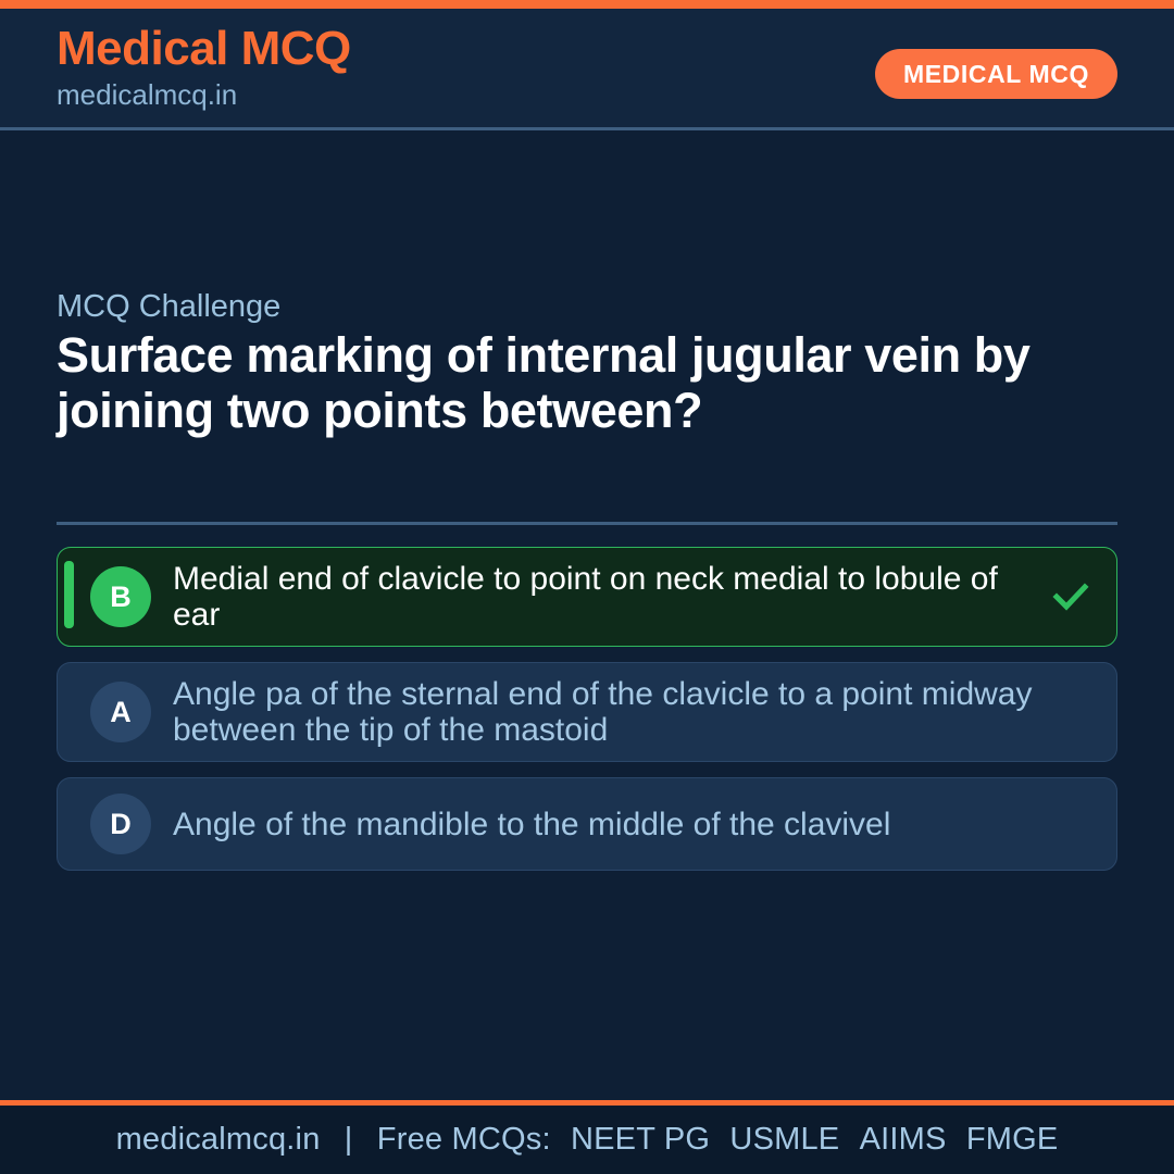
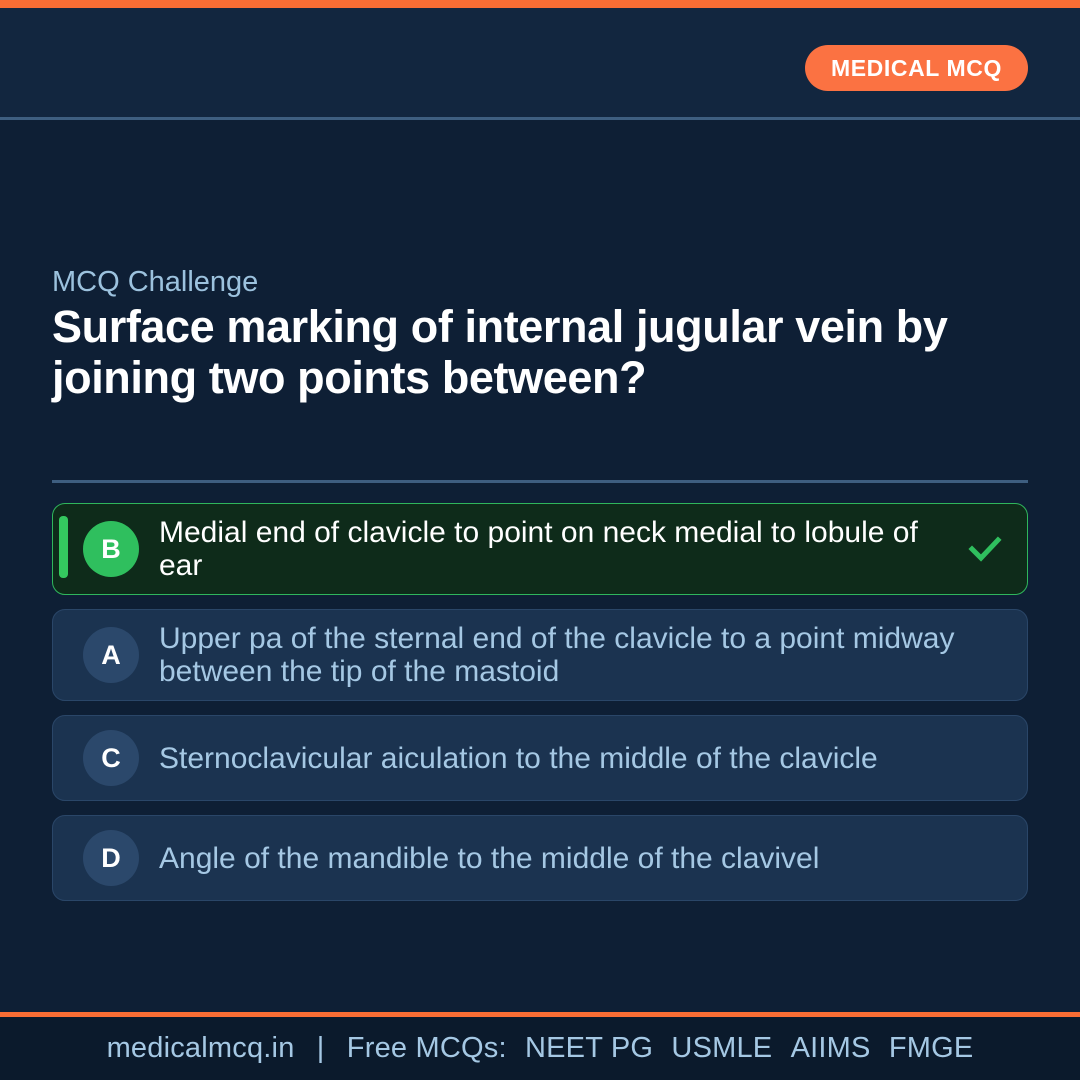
- Medical MCQ
- medicalmcq.in
  MEDICAL MCQ
  MCQ Challenge
  Surface marking of internal jugular vein by joining two points between?
  B
  Medial end of clavicle to point on neck medial to lobule of ear
  A
- Angle pa of the sternal end of the clavicle to a point midway between the tip of the mastoid
+ Upper pa of the sternal end of the clavicle to a point midway between the tip of the mastoid
+ C
+ Sternoclavicular aiculation to the middle of the clavicle
  D
  Angle of the mandible to the middle of the clavivel
  medicalmcq.in | Free MCQs: NEET PG USMLE AIIMS FMGE
